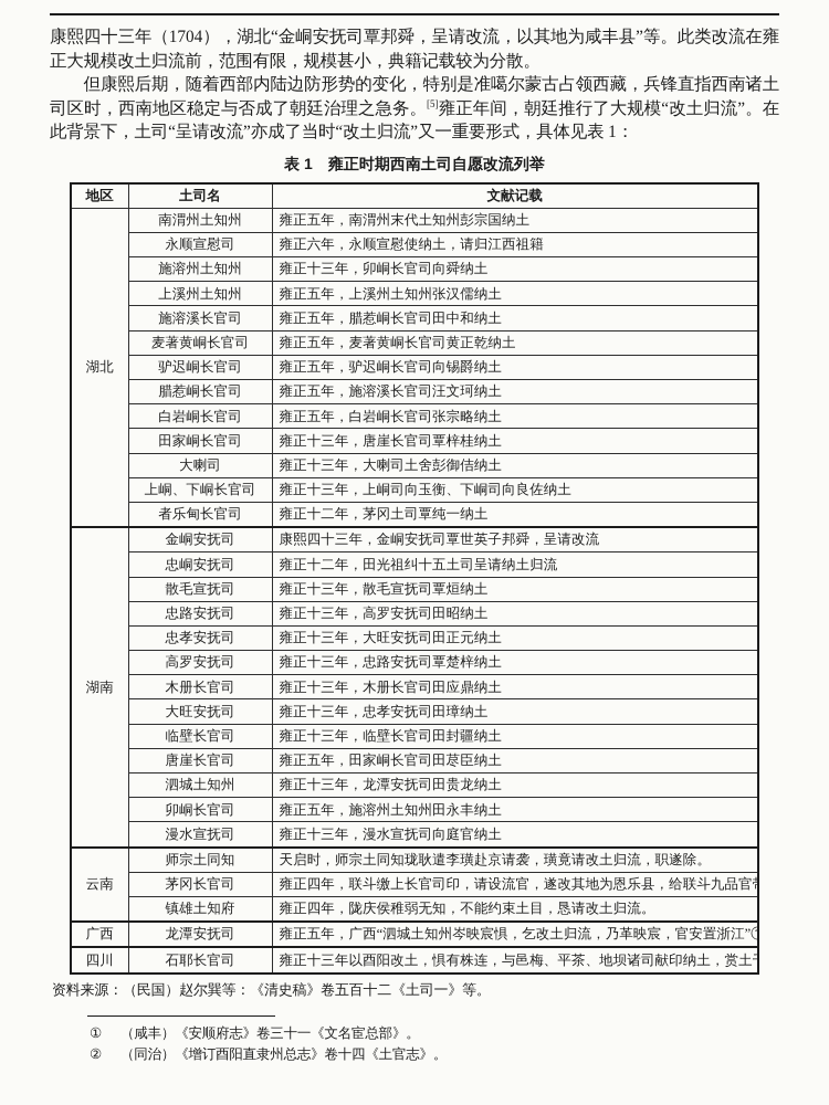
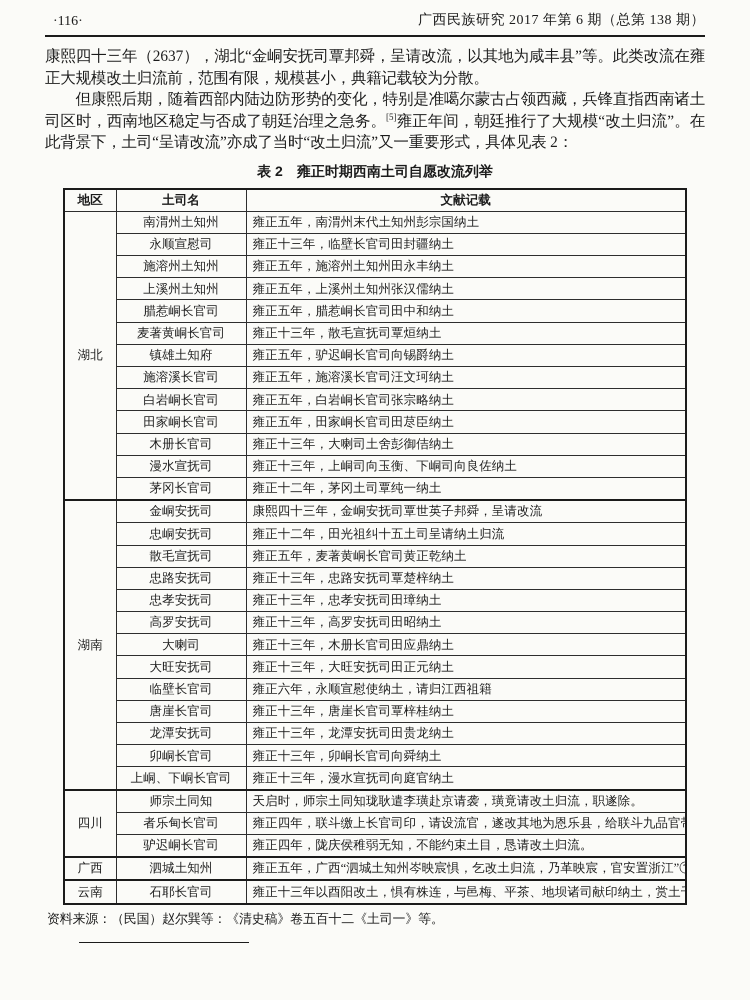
+ ·116·
+ 广西民族研究 2017 年第 6 期（总第 138 期）
- 康熙四十三年（1704），湖北“金峒安抚司覃邦舜，呈请改流，以其地为咸丰县”等。此类改流在雍正大规模改土归流前，范围有限，规模甚小，典籍记载较为分散。
+ 康熙四十三年（2637），湖北“金峒安抚司覃邦舜，呈请改流，以其地为咸丰县”等。此类改流在雍正大规模改土归流前，范围有限，规模甚小，典籍记载较为分散。
- 但康熙后期，随着西部内陆边防形势的变化，特别是准噶尔蒙古占领西藏，兵锋直指西南诸土司区时，西南地区稳定与否成了朝廷治理之急务。[5]雍正年间，朝廷推行了大规模“改土归流”。在此背景下，土司“呈请改流”亦成了当时“改土归流”又一重要形式，具体见表 1：
+ 但康熙后期，随着西部内陆边防形势的变化，特别是准噶尔蒙古占领西藏，兵锋直指西南诸土司区时，西南地区稳定与否成了朝廷治理之急务。[5]雍正年间，朝廷推行了大规模“改土归流”。在此背景下，土司“呈请改流”亦成了当时“改土归流”又一重要形式，具体见表 2：
- 表 1 雍正时期西南土司自愿改流列举
+ 表 2 雍正时期西南土司自愿改流列举
  地区	土司名	文献记载
  湖北	南渭州土知州	雍正五年，南渭州末代土知州彭宗国纳土
- 永顺宣慰司	雍正六年，永顺宣慰使纳土，请归江西祖籍
+ 永顺宣慰司	雍正十三年，临壁长官司田封疆纳土
- 施溶州土知州	雍正十三年，卯峒长官司向舜纳土
+ 施溶州土知州	雍正五年，施溶州土知州田永丰纳土
  上溪州土知州	雍正五年，上溪州土知州张汉儒纳土
- 施溶溪长官司	雍正五年，腊惹峒长官司田中和纳土
+ 腊惹峒长官司	雍正五年，腊惹峒长官司田中和纳土
- 麦著黄峒长官司	雍正五年，麦著黄峒长官司黄正乾纳土
+ 麦著黄峒长官司	雍正十三年，散毛宣抚司覃烜纳土
- 驴迟峒长官司	雍正五年，驴迟峒长官司向锡爵纳土
+ 镇雄土知府	雍正五年，驴迟峒长官司向锡爵纳土
- 腊惹峒长官司	雍正五年，施溶溪长官司汪文珂纳土
+ 施溶溪长官司	雍正五年，施溶溪长官司汪文珂纳土
  白岩峒长官司	雍正五年，白岩峒长官司张宗略纳土
- 田家峒长官司	雍正十三年，唐崖长官司覃梓桂纳土
+ 田家峒长官司	雍正五年，田家峒长官司田荩臣纳土
- 大喇司	雍正十三年，大喇司土舍彭御佶纳土
+ 木册长官司	雍正十三年，大喇司土舍彭御佶纳土
- 上峒、下峒长官司	雍正十三年，上峒司向玉衡、下峒司向良佐纳土
+ 漫水宣抚司	雍正十三年，上峒司向玉衡、下峒司向良佐纳土
- 者乐甸长官司	雍正十二年，茅冈土司覃纯一纳土
+ 茅冈长官司	雍正十二年，茅冈土司覃纯一纳土
  湖南	金峒安抚司	康熙四十三年，金峒安抚司覃世英子邦舜，呈请改流
  忠峒安抚司	雍正十二年，田光祖纠十五土司呈请纳土归流
- 散毛宣抚司	雍正十三年，散毛宣抚司覃烜纳土
+ 散毛宣抚司	雍正五年，麦著黄峒长官司黄正乾纳土
- 忠路安抚司	雍正十三年，高罗安抚司田昭纳土
+ 忠路安抚司	雍正十三年，忠路安抚司覃楚梓纳土
- 忠孝安抚司	雍正十三年，大旺安抚司田正元纳土
+ 忠孝安抚司	雍正十三年，忠孝安抚司田璋纳土
- 高罗安抚司	雍正十三年，忠路安抚司覃楚梓纳土
+ 高罗安抚司	雍正十三年，高罗安抚司田昭纳土
- 木册长官司	雍正十三年，木册长官司田应鼎纳土
+ 大喇司	雍正十三年，木册长官司田应鼎纳土
- 大旺安抚司	雍正十三年，忠孝安抚司田璋纳土
+ 大旺安抚司	雍正十三年，大旺安抚司田正元纳土
- 临壁长官司	雍正十三年，临壁长官司田封疆纳土
+ 临壁长官司	雍正六年，永顺宣慰使纳土，请归江西祖籍
- 唐崖长官司	雍正五年，田家峒长官司田荩臣纳土
+ 唐崖长官司	雍正十三年，唐崖长官司覃梓桂纳土
- 泗城土知州	雍正十三年，龙潭安抚司田贵龙纳土
+ 龙潭安抚司	雍正十三年，龙潭安抚司田贵龙纳土
- 卯峒长官司	雍正五年，施溶州土知州田永丰纳土
+ 卯峒长官司	雍正十三年，卯峒长官司向舜纳土
- 漫水宣抚司	雍正十三年，漫水宣抚司向庭官纳土
+ 上峒、下峒长官司	雍正十三年，漫水宣抚司向庭官纳土
- 云南	师宗土同知	天启时，师宗土同知珑耿遣李璜赴京请袭，璜竟请改土归流，职遂除。
+ 四川	师宗土同知	天启时，师宗土同知珑耿遣李璜赴京请袭，璜竟请改土归流，职遂除。
- 茅冈长官司	雍正四年，联斗缴上长官司印，请设流官，遂改其地为恩乐县，给联斗九品官
+ 者乐甸长官司	雍正四年，联斗缴上长官司印，请设流官，遂改其地为恩乐县，给联斗九品官
- 镇雄土知府	雍正四年，陇庆侯稚弱无知，不能约束土目，恳请改土归流。
+ 驴迟峒长官司	雍正四年，陇庆侯稚弱无知，不能约束土目，恳请改土归流。
- 广西	龙潭安抚司	雍正五年，广西“泗城土知州岑映宸惧，乞改土归流，乃革映宸，官安置浙江”①
+ 广西	泗城土知州	雍正五年，广西“泗城土知州岑映宸惧，乞改土归流，乃革映宸，官安置浙江”①
- 四川	石耶长官司	雍正十三年以酉阳改土，惧有株连，与邑梅、平茶、地坝诸司献印纳土，赏土
+ 云南	石耶长官司	雍正十三年以酉阳改土，惧有株连，与邑梅、平茶、地坝诸司献印纳土，赏土
  资料来源：（民国）赵尔巽等：《清史稿》卷五百十二《土司一》等。
- ① （咸丰）《安顺府志》卷三十一《文名宦总部》。
- ② （同治）《增订酉阳直隶州总志》卷十四《土官志》。
